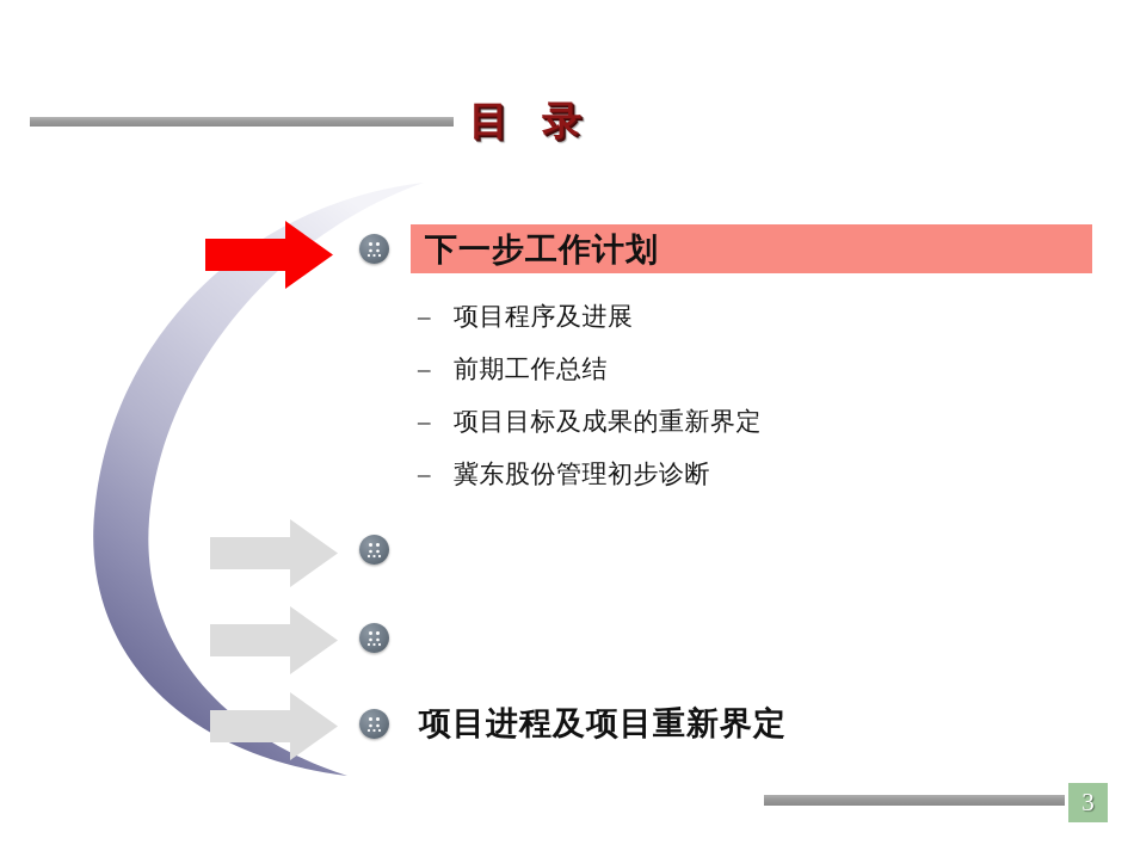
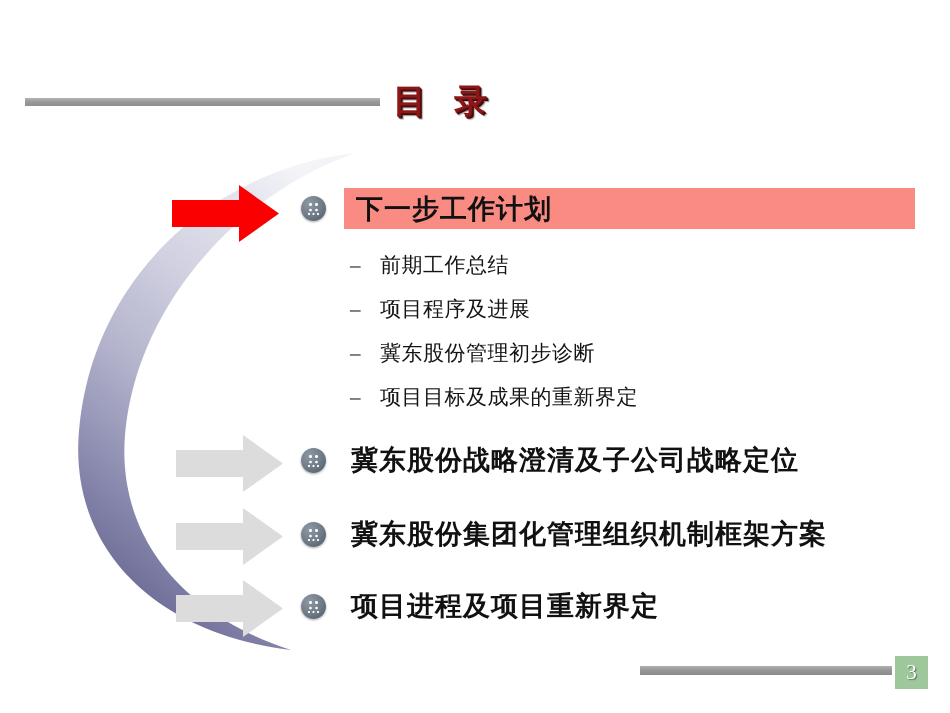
  目 录
  下一步工作计划
  –
- 项目程序及进展
+ 前期工作总结
  –
- 前期工作总结
+ 项目程序及进展
  –
- 项目目标及成果的重新界定
+ 冀东股份管理初步诊断
  –
- 冀东股份管理初步诊断
+ 项目目标及成果的重新界定
+ 冀东股份战略澄清及子公司战略定位
+ 冀东股份集团化管理组织机制框架方案
  项目进程及项目重新界定
  3
